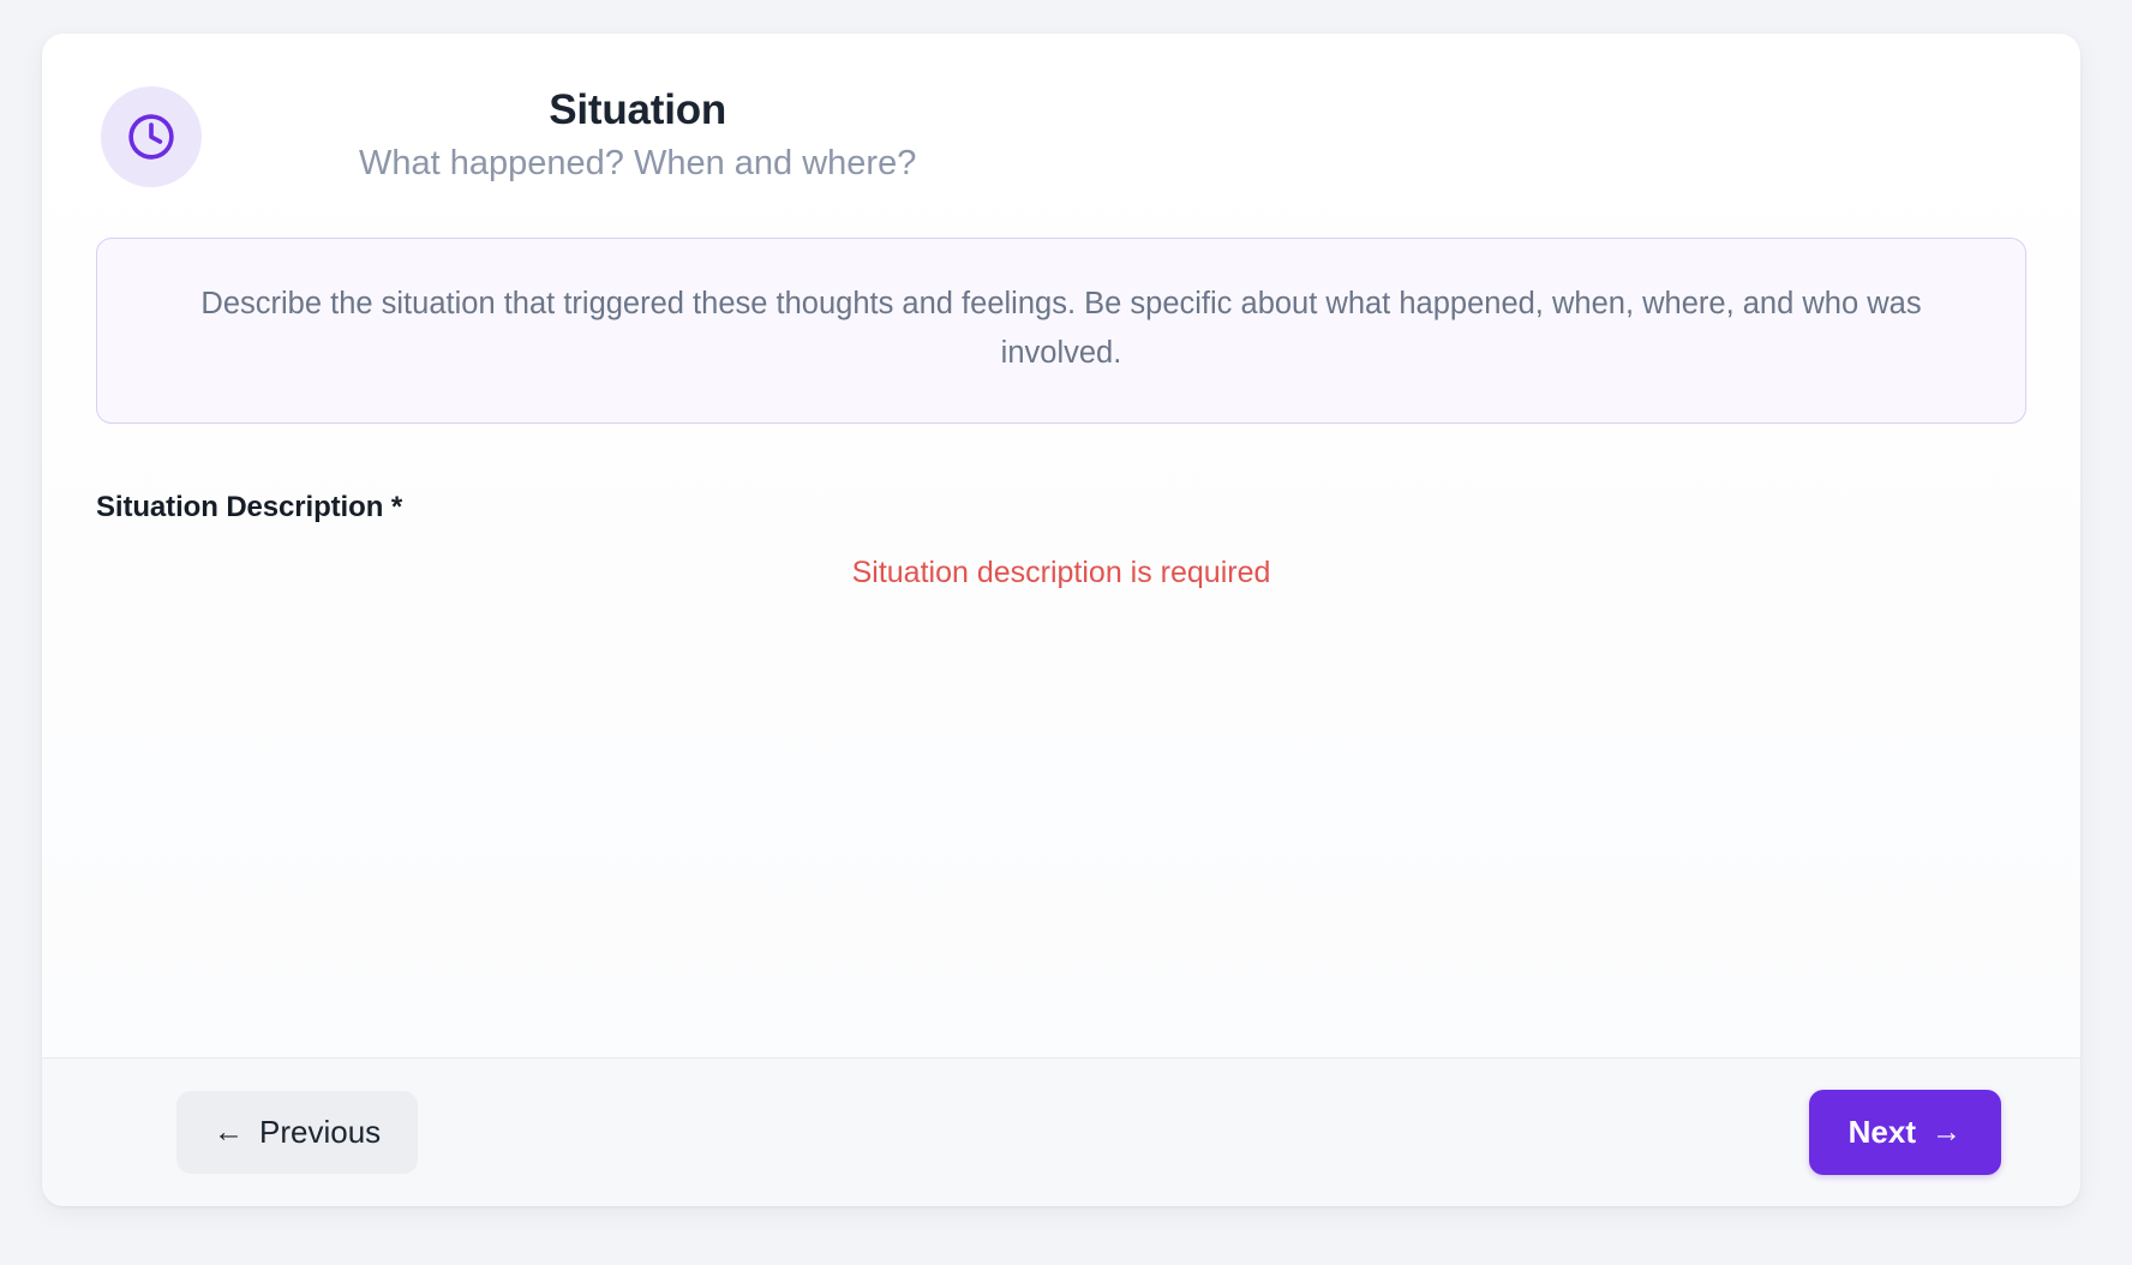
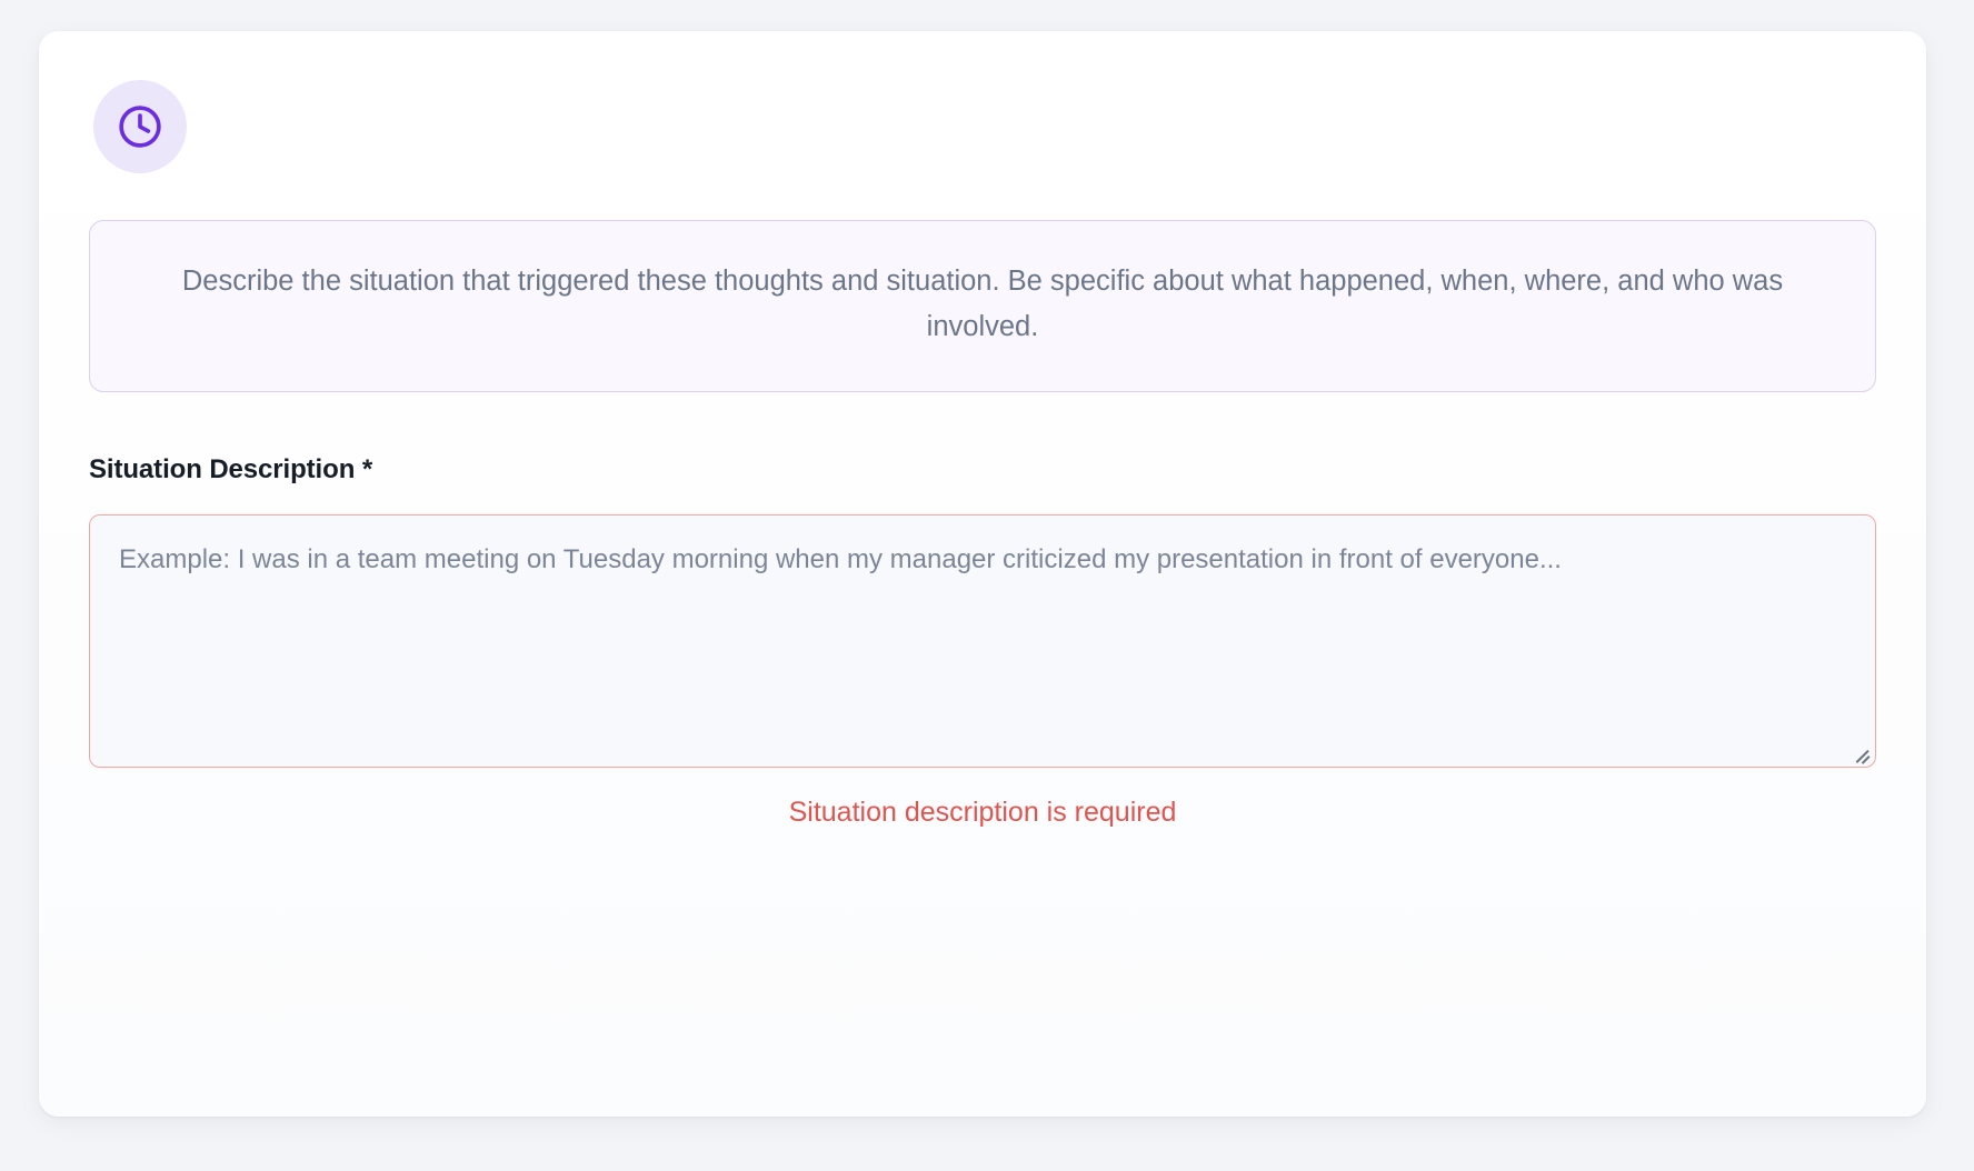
- Situation
- What happened? When and where?
- Describe the situation that triggered these thoughts and feelings. Be specific about what happened, when, where, and who was involved.
+ Describe the situation that triggered these thoughts and situation. Be specific about what happened, when, where, and who was involved.
  Situation Description *
+ Example: I was in a team meeting on Tuesday morning when my manager criticized my presentation in front of everyone...
  Situation description is required
- ←
- Previous
- Next
- →
